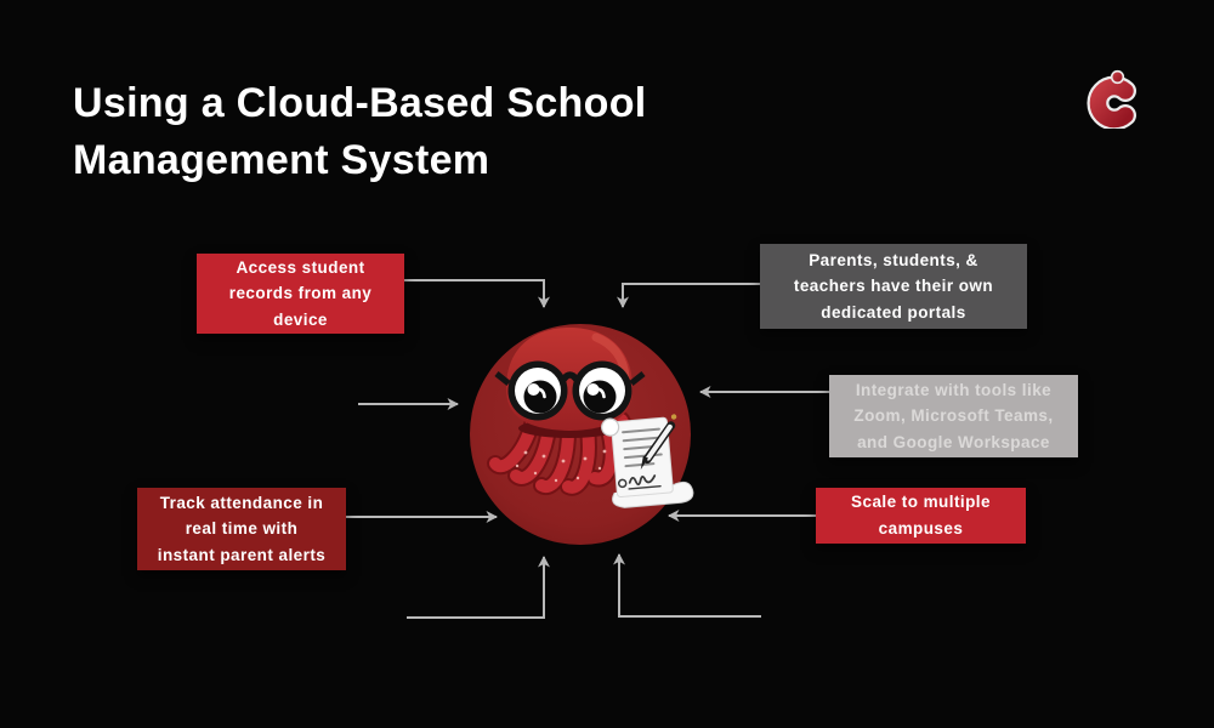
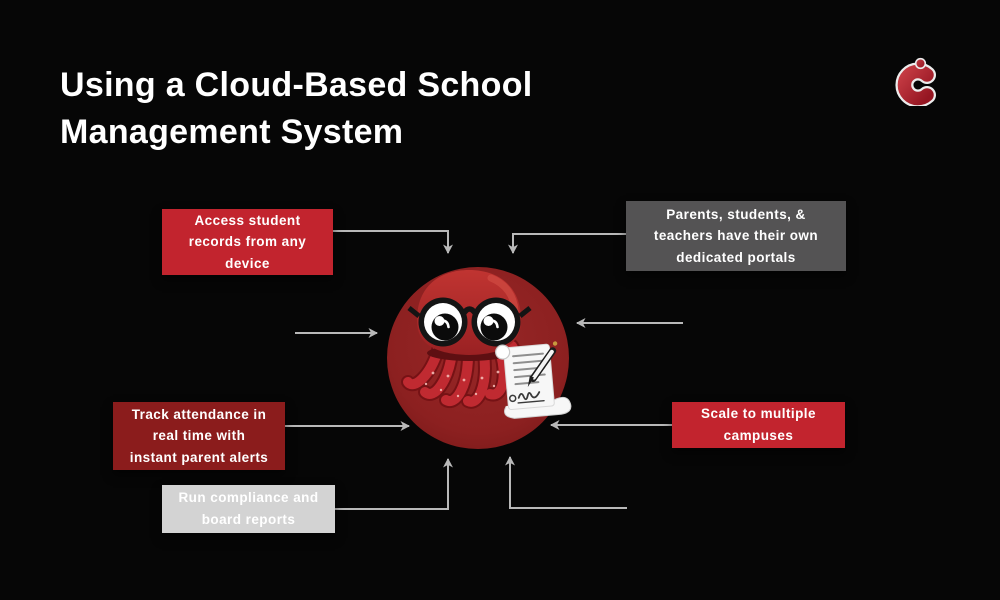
  Using a Cloud-Based School
  Management System
  Access student
  records from any
  device
  Track attendance in
  real time with
  instant parent alerts
+ Run compliance and
+ board reports
  Parents, students, &
  teachers have their own
  dedicated portals
- Integrate with tools like
- Zoom, Microsoft Teams,
- and Google Workspace
  Scale to multiple
  campuses
